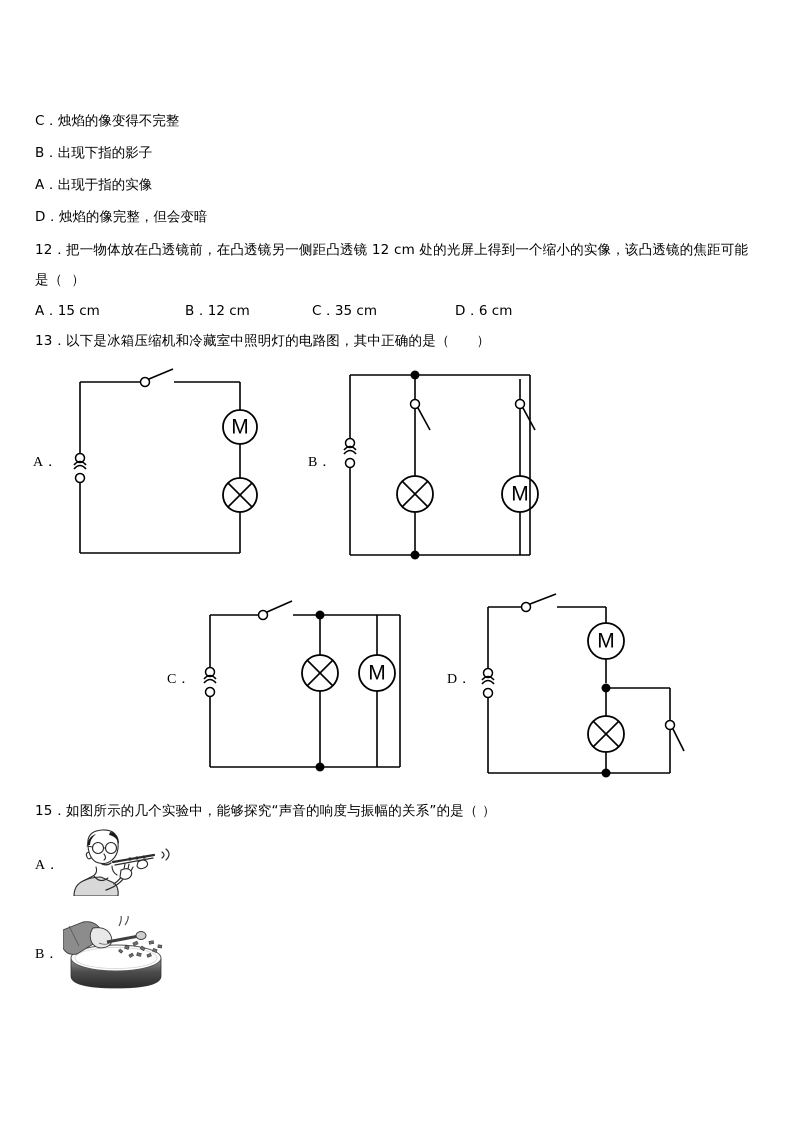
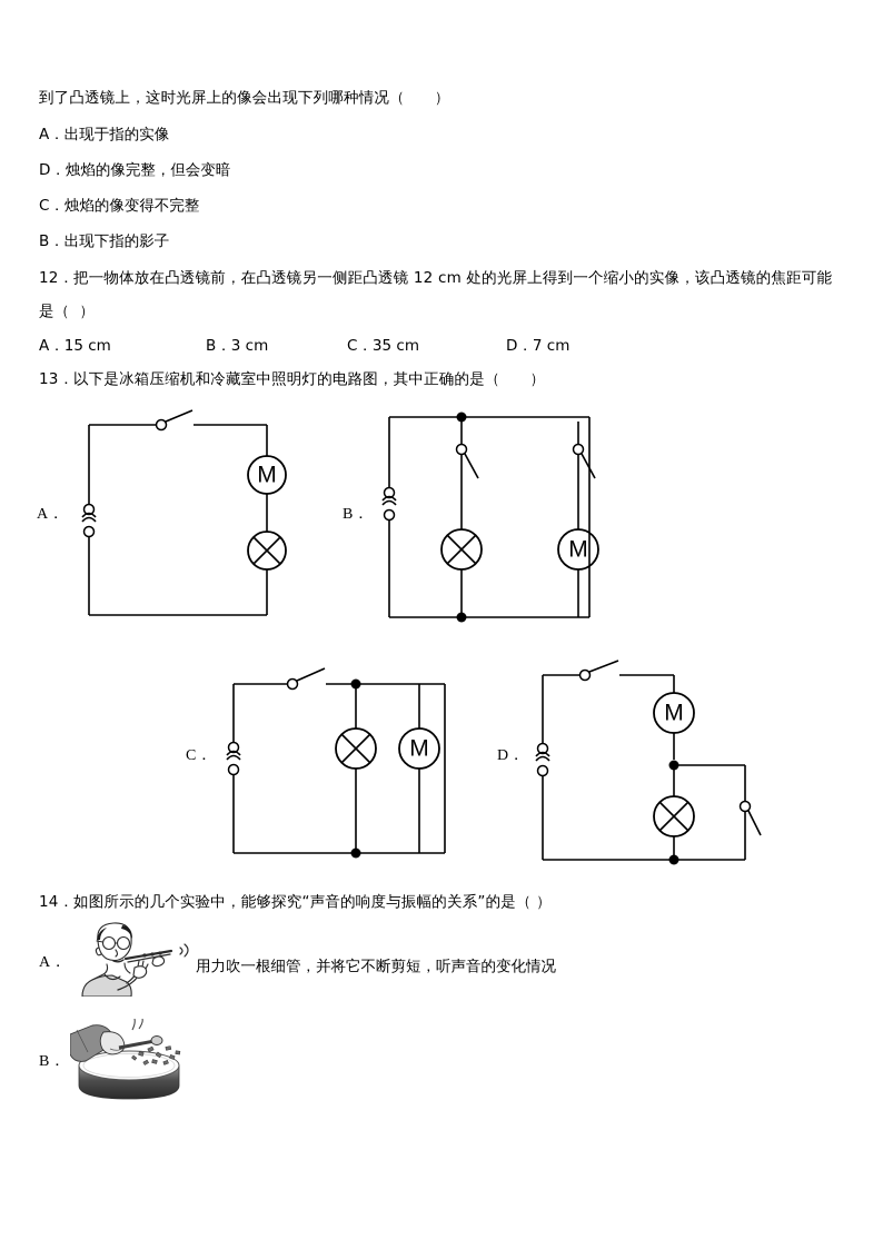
+ 到了凸透镜上，这时光屏上的像会出现下列哪种情况（ ）
- C．烛焰的像变得不完整
+ A．出现于指的实像
- B．出现下指的影子
+ D．烛焰的像完整，但会变暗
- A．出现于指的实像
+ C．烛焰的像变得不完整
- D．烛焰的像完整，但会变暗
+ B．出现下指的影子
  12．
  把一物体放在凸透镜前，在凸透镜另一侧距凸透镜 12 cm 处的光屏上得到一个缩小的实像，该凸透镜的焦距可能
  是（ ）
  A．15 cm
- B．12 cm
+ B．3 cm
  C．35 cm
- D．6 cm
+ D．7 cm
  13．
  以下是冰箱压缩机和冷藏室中照明灯的电路图，其中正确的是（ ）
  A．
  M
  B．
  M
  C．
  M
  D．
  M
- 15．
+ 14．
  如图所示的几个实验中，能够探究“声音的响度与振幅的关系”的是（ ）
  A．
+ 用力吹一根细管，并将它不断剪短，听声音的变化情况
  B．
